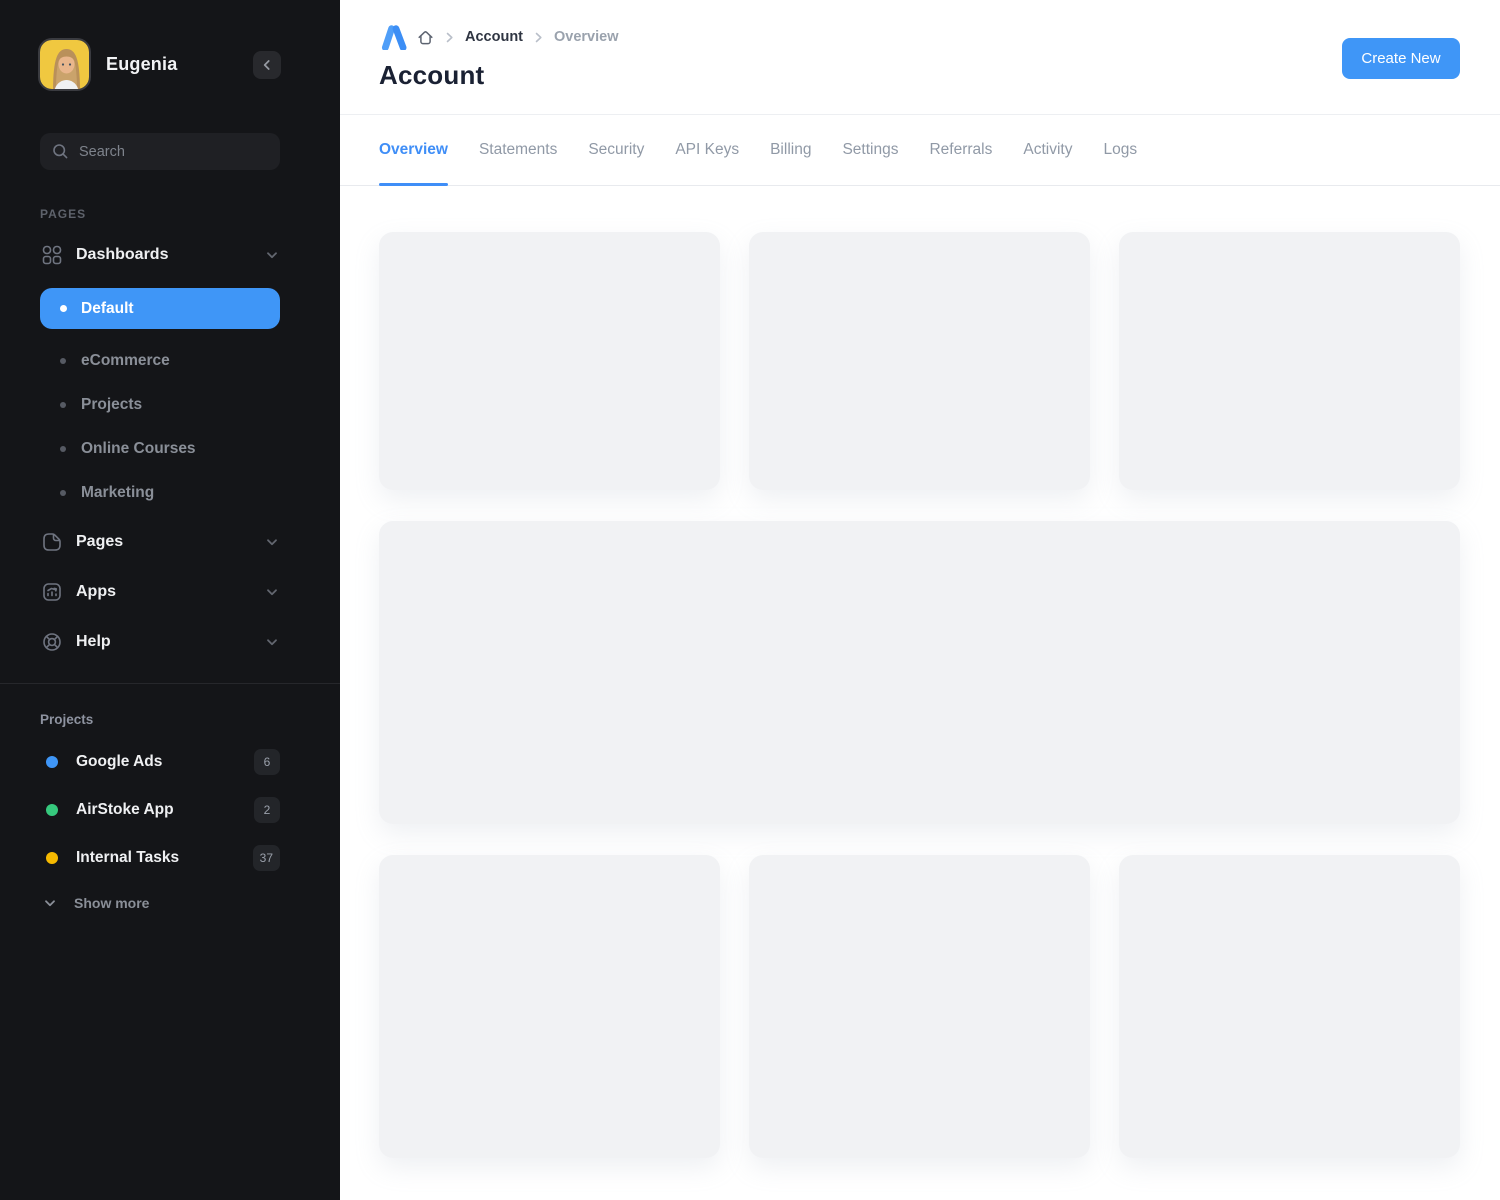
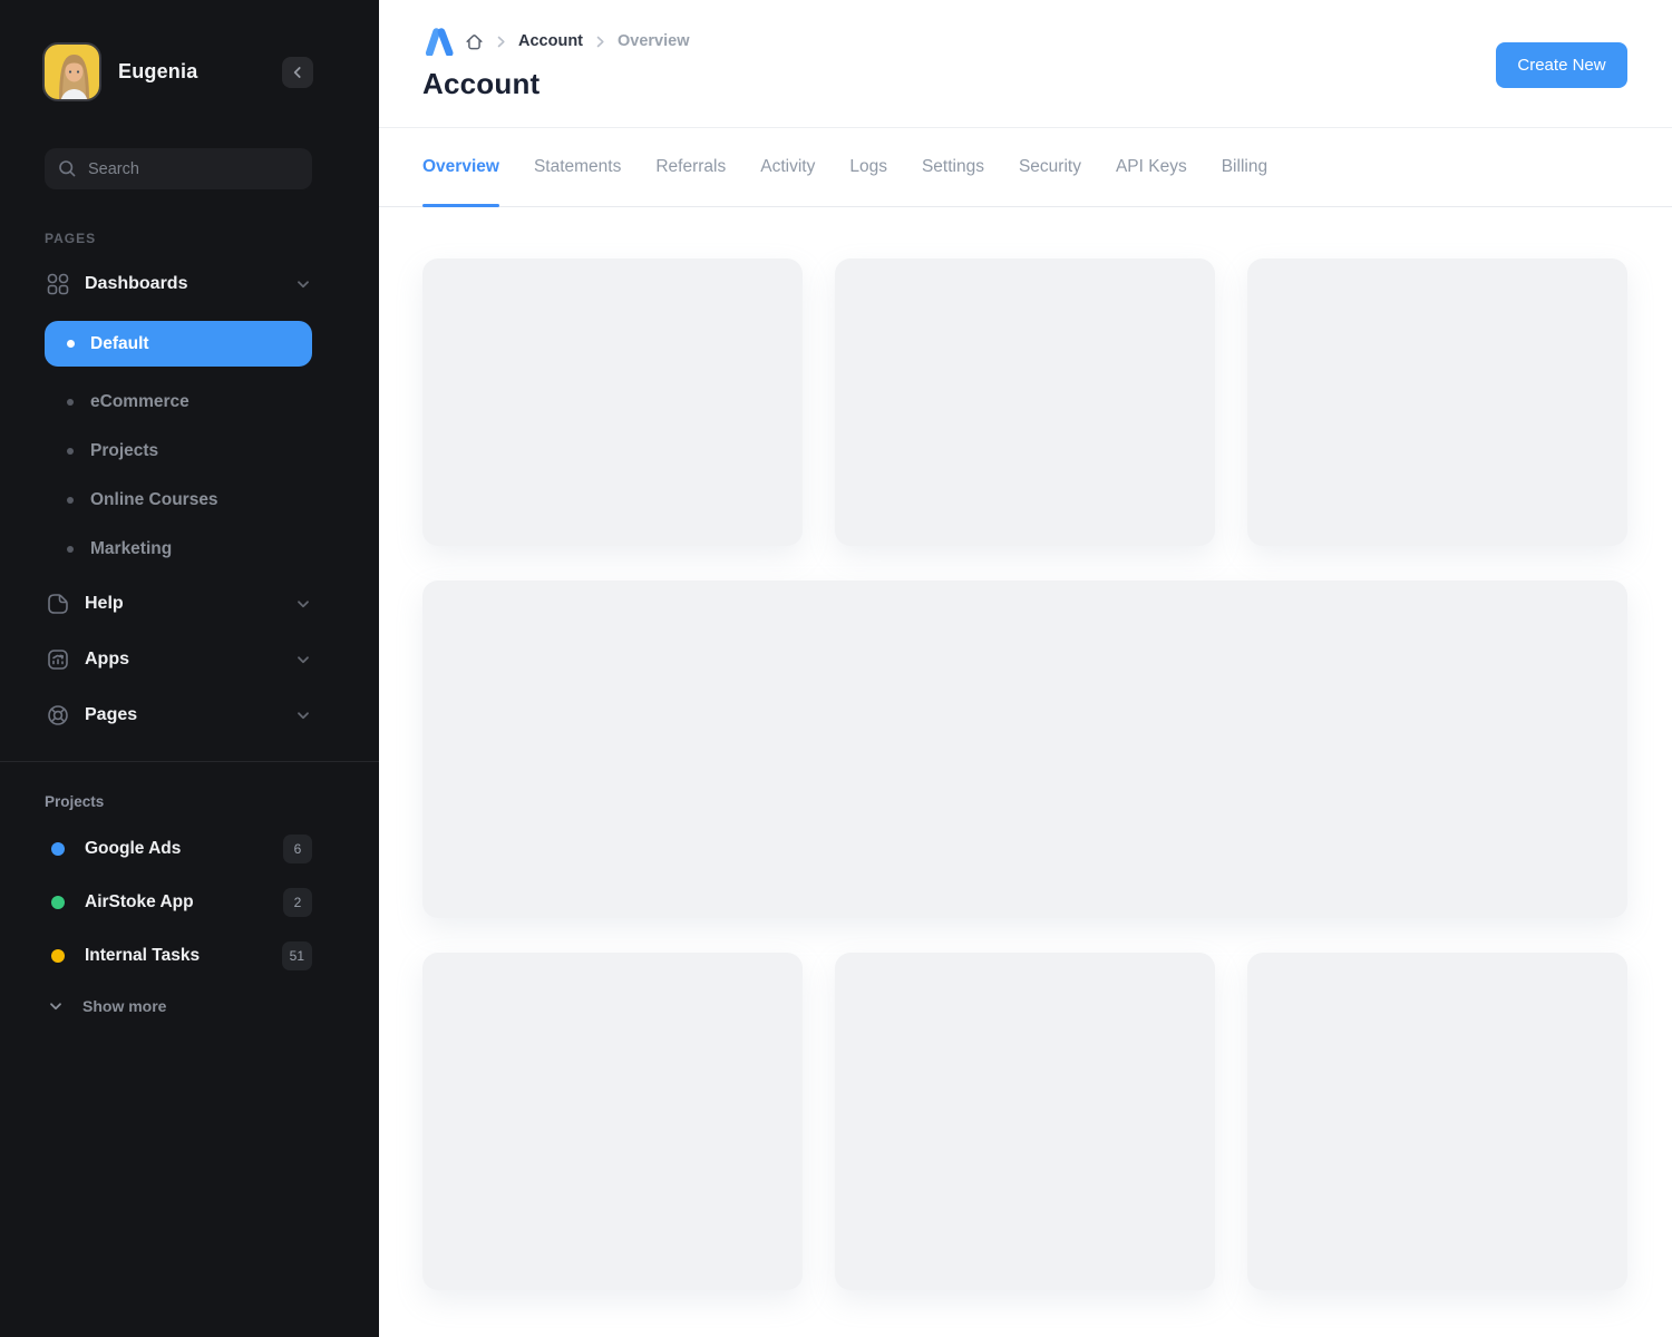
  Eugenia
  Search
  PAGES
  Dashboards
  Default
  eCommerce
  Projects
  Online Courses
  Marketing
- Pages
+ Help
  Apps
- Help
+ Pages
  Projects
  Google Ads
  6
  AirStoke App
  2
  Internal Tasks
- 37
+ 51
  Show more
  Account
  Overview
  Account
  Create New
  Overview
  Statements
- Security
+ Referrals
- API Keys
+ Activity
- Billing
+ Logs
  Settings
- Referrals
+ Security
- Activity
+ API Keys
- Logs
+ Billing
